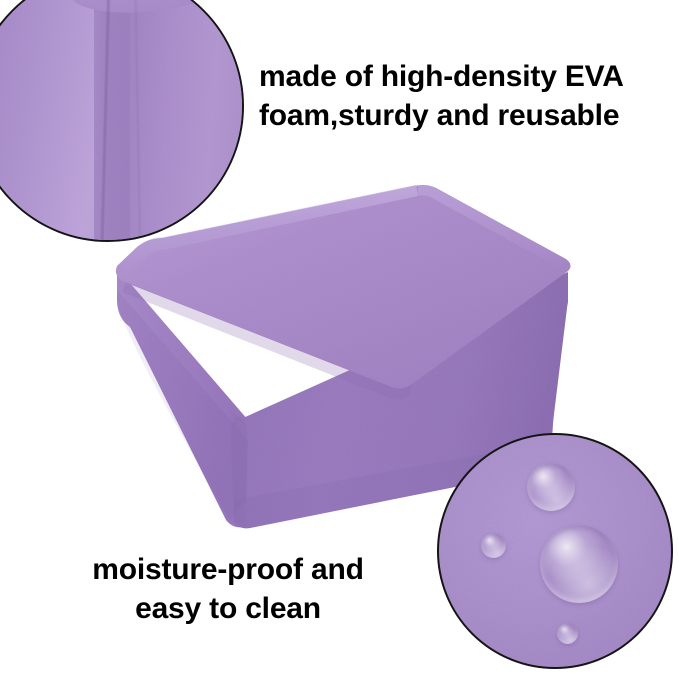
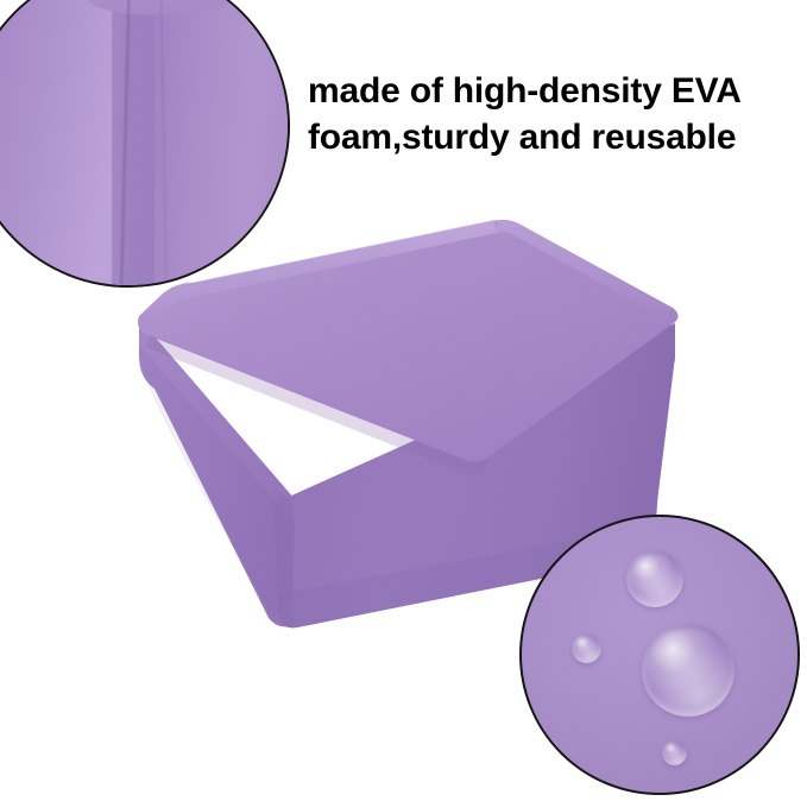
  made of high-density EVA
  foam,sturdy and reusable
- moisture-proof and
- easy to clean
